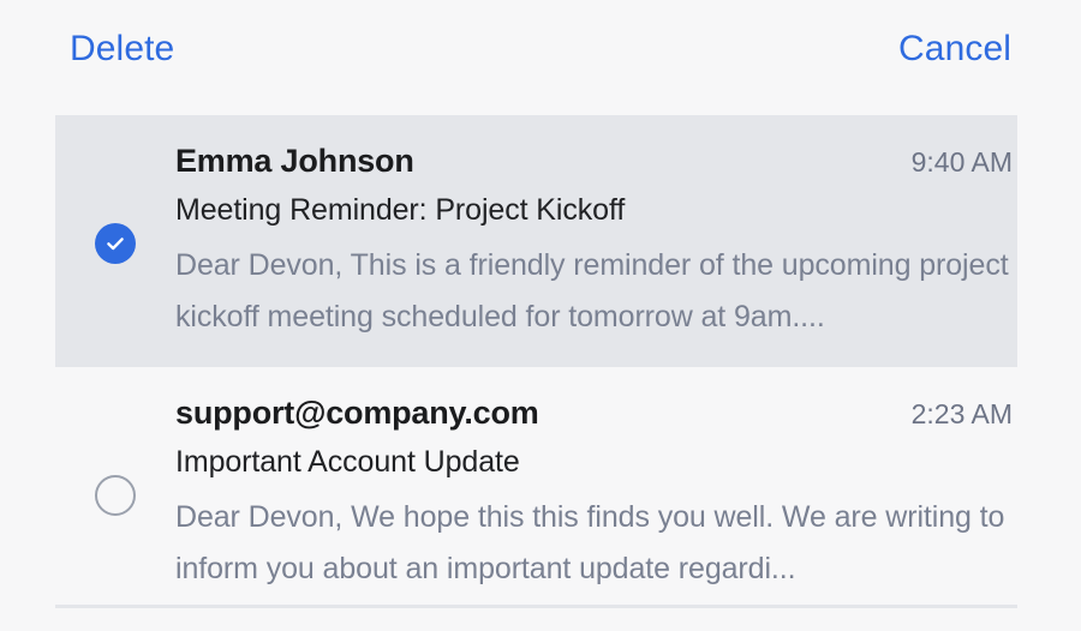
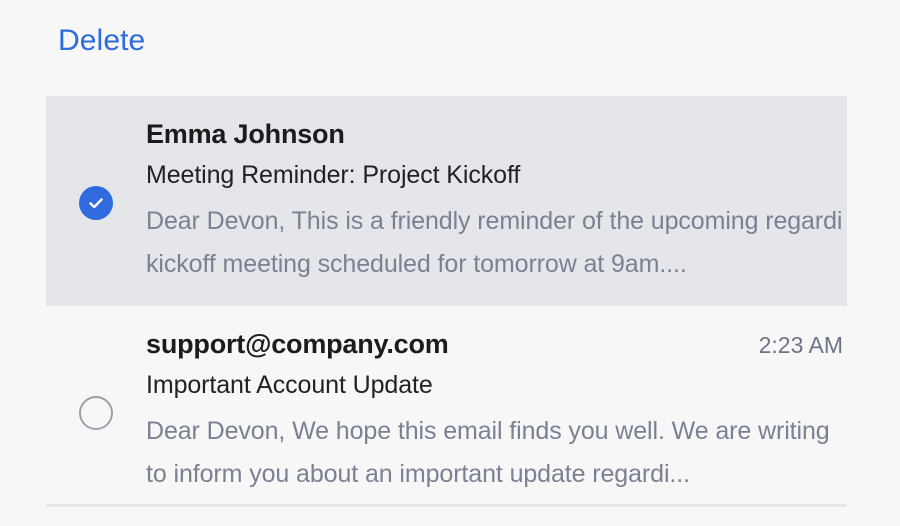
  Delete
- Cancel
  Emma Johnson
- 9:40 AM
  Meeting Reminder: Project Kickoff
- Dear Devon, This is a friendly reminder of the upcoming project kickoff meeting scheduled for tomorrow at 9am....
+ Dear Devon, This is a friendly reminder of the upcoming regardi kickoff meeting scheduled for tomorrow at 9am....
  support@company.com
  2:23 AM
  Important Account Update
- Dear Devon, We hope this this finds you well. We are writing to inform you about an important update regardi...
+ Dear Devon, We hope this email finds you well. We are writing to inform you about an important update regardi...
